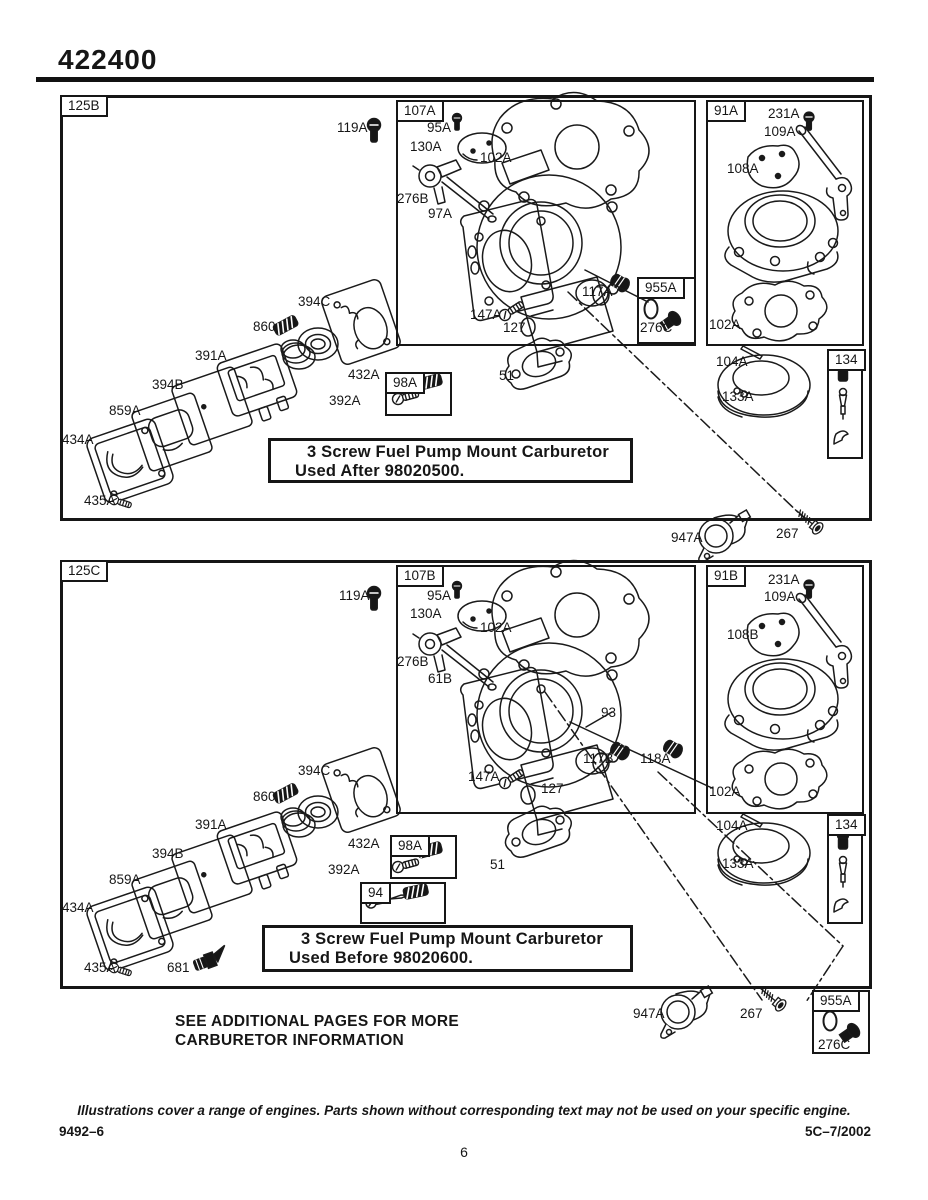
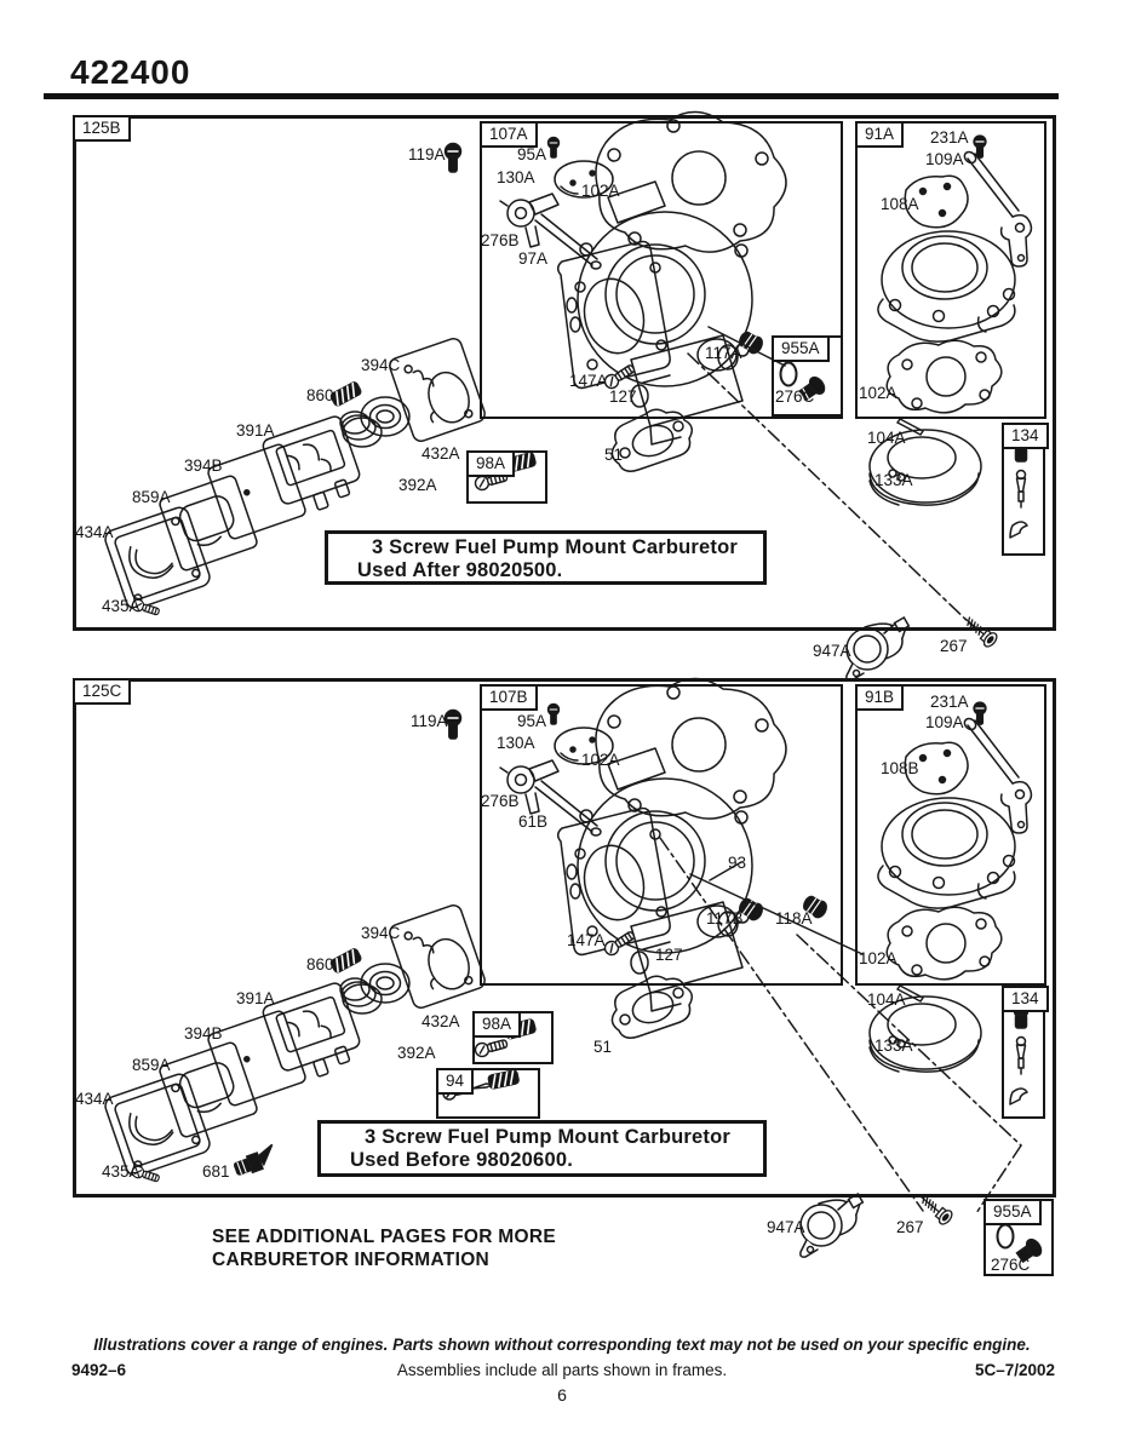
  422400
  SEE ADDITIONAL PAGES FOR MORE
  CARBURETOR INFORMATION
  Illustrations cover a range of engines. Parts shown without corresponding text may not be used on your specific engine.
  9492–6
+ Assemblies include all parts shown in frames.
  5C–7/2002
  6
  125B
  107A
  91A
  955A
  134
  98A
  119A
  95A
  130A
  102A
  276B
  97A
  117A
  147A
  127
  276C
  231A
  109A
  108A
  102A
  104A
  133A
  51
  394C
  860
  391A
  394B
  859A
  434A
  435A
  432A
  392A
  3 Screw Fuel Pump Mount Carburetor
  Used After 98020500.
  125C
  107B
  91B
  134
  98A
  94
  119A
  95A
  130A
  102A
  276B
  61B
  93
  117B
  118A
  147A
  127
  231A
  109A
  108B
  102A
  104A
  133A
  51
  394C
  860
  391A
  394B
  859A
  434A
  435A
  681
  432A
  392A
  3 Screw Fuel Pump Mount Carburetor
  Used Before 98020600.
  955A
  947A
  267
  947A
  267
  276C
